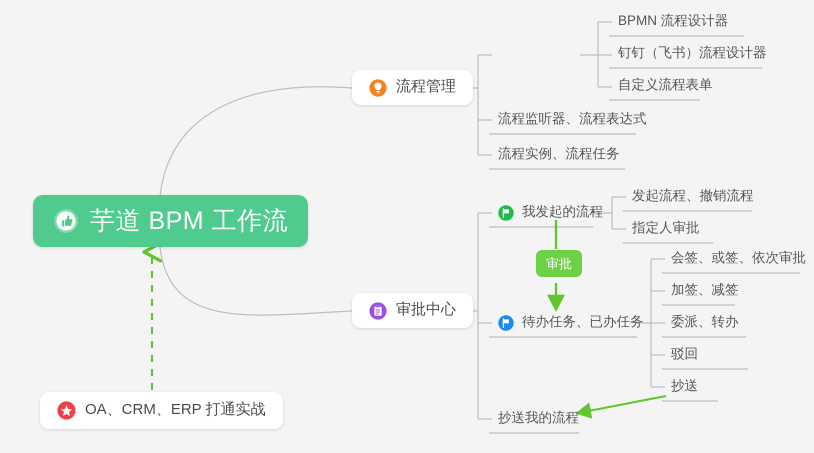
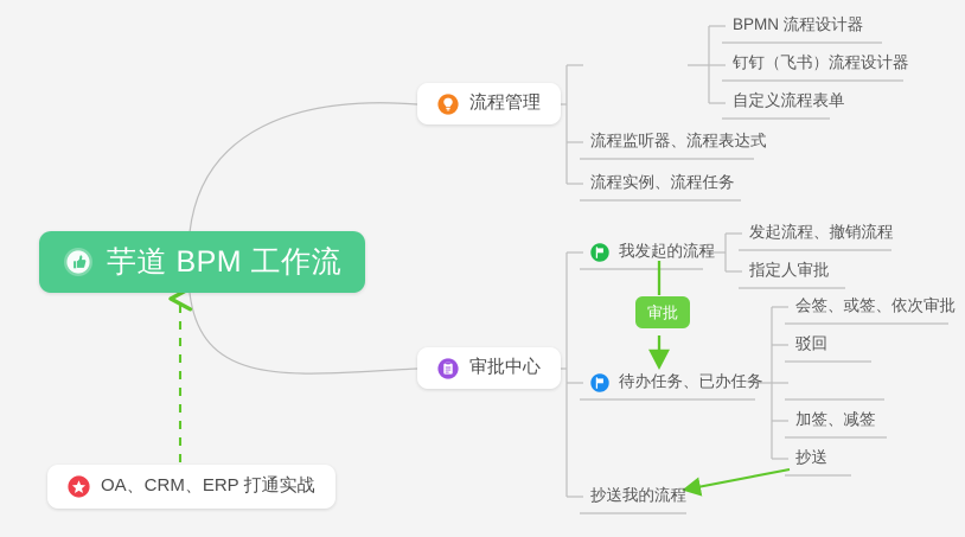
  芋道 BPM 工作流
  流程管理
  BPMN 流程设计器
  钉钉（飞书）流程设计器
  自定义流程表单
  流程监听器、流程表达式
  流程实例、流程任务
  审批中心
  我发起的流程
  发起流程、撤销流程
  指定人审批
  审批
  待办任务、已办任务
  会签、或签、依次审批
- 加签、减签
+ 驳回
- 委派、转办
- 驳回
+ 加签、减签
  抄送
  抄送我的流程
  OA、CRM、ERP 打通实战
